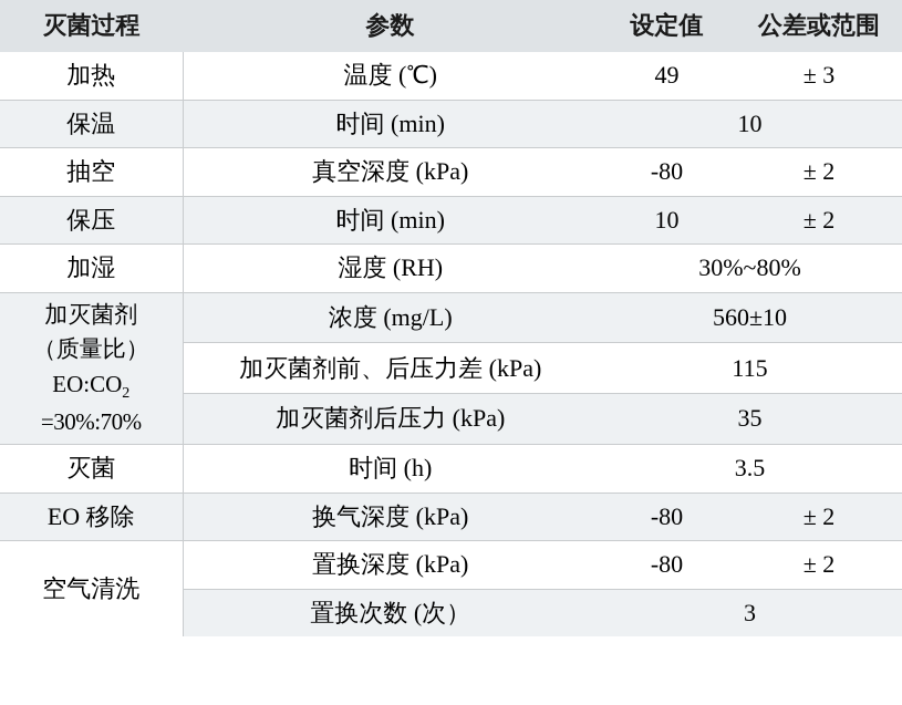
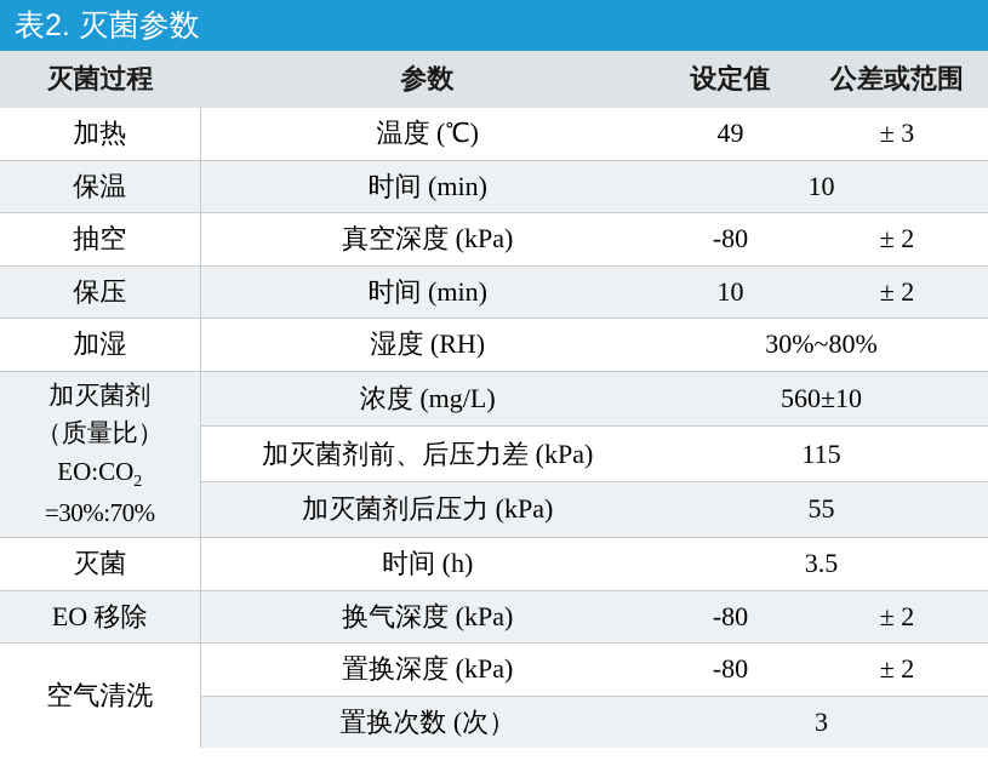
+ 表2. 灭菌参数
  灭菌过程	参数	设定值	公差或范围
  加热	温度 (℃)	49	± 3
  保温	时间 (min)	10
  抽空	真空深度 (kPa)	-80	± 2
  保压	时间 (min)	10	± 2
  加湿	湿度 (RH)	30%~80%
  加灭菌剂 （质量比） EO:CO2 =30%:70%	浓度 (mg/L)	560±10
  加灭菌剂前、后压力差 (kPa)	115
- 加灭菌剂后压力 (kPa)	35
+ 加灭菌剂后压力 (kPa)	55
  灭菌	时间 (h)	3.5
  EO 移除	换气深度 (kPa)	-80	± 2
  空气清洗	置换深度 (kPa)	-80	± 2
  置换次数 (次）	3
